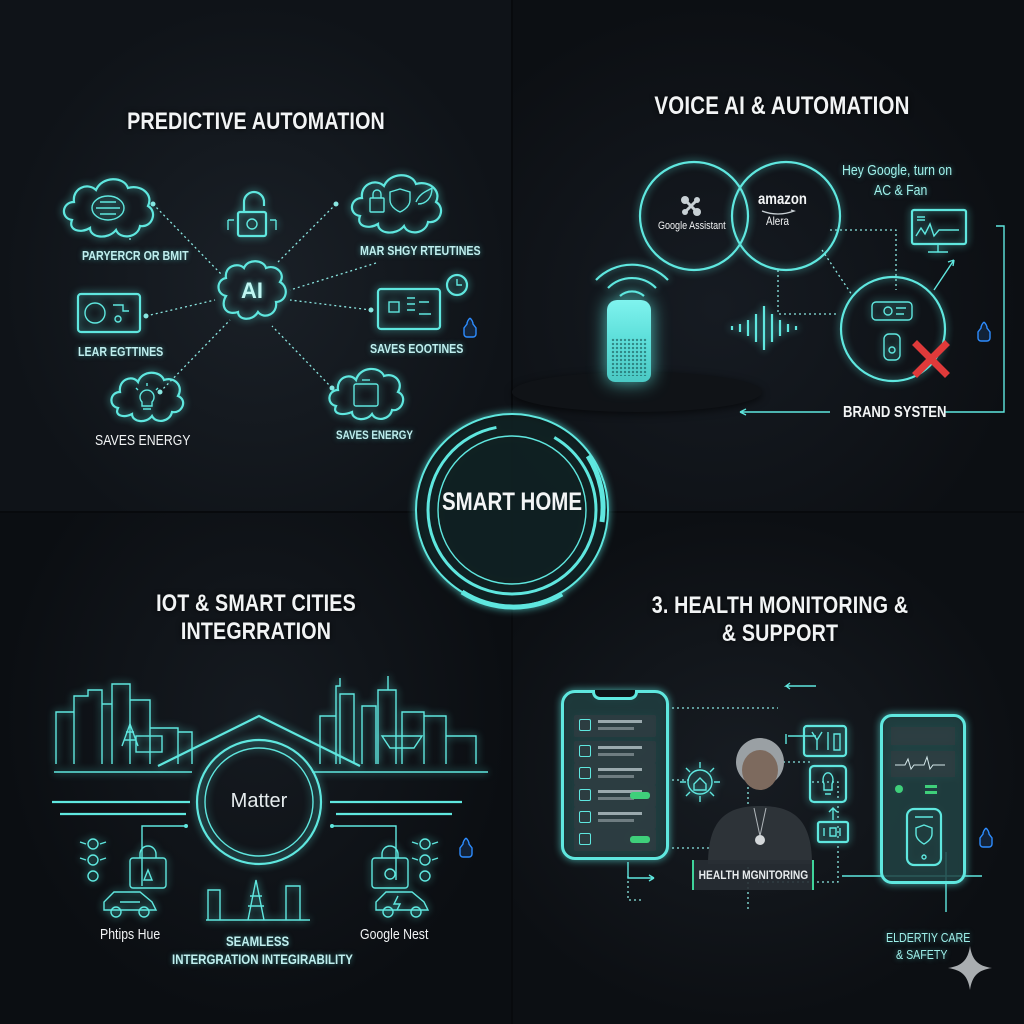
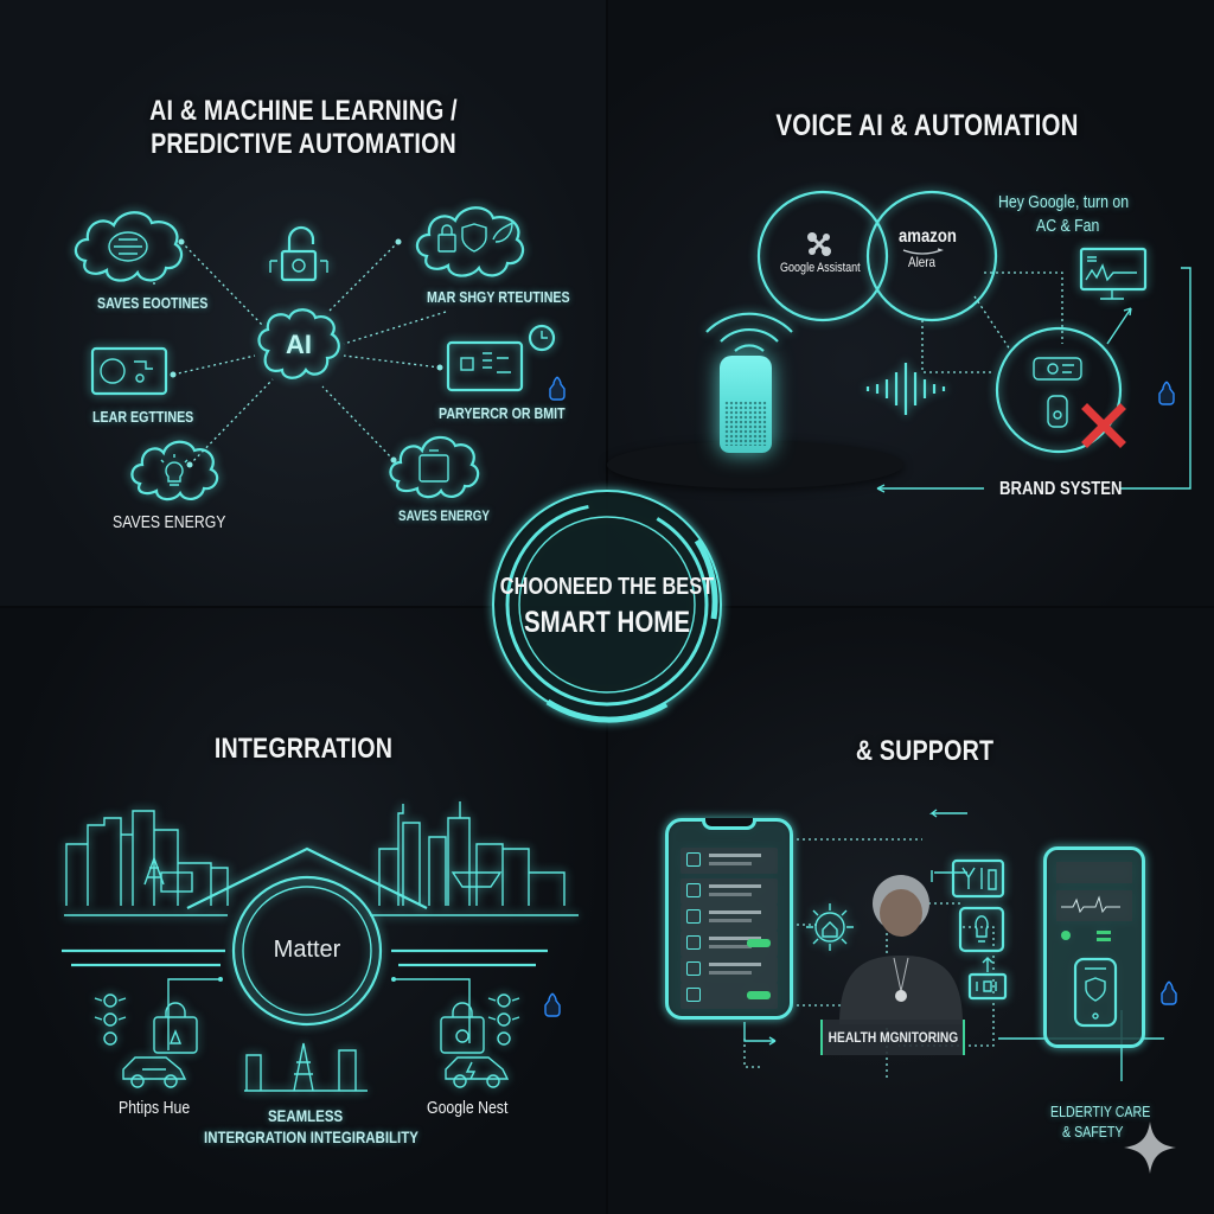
+ AI & MACHINE LEARNING /
  PREDICTIVE AUTOMATION
  AI
- PARYERCR OR BMIT
+ SAVES EOOTINES
  MAR SHGY RTEUTINES
  LEAR EGTTINES
- SAVES EOOTINES
+ PARYERCR OR BMIT
  SAVES ENERGY
  SAVES ENERGY
  VOICE AI & AUTOMATION
  Google Assistant
  amazon
  Alera
  Hey Google, turn on
  AC & Fan
  BRAND SYSTEN
- IOT & SMART CITIES
  INTEGRRATION
  Matter
  Phtips Hue
  Google Nest
  SEAMLESS
  INTERGRATION INTEGIRABILITY
- 3. HEALTH MONITORING &
  & SUPPORT
  HEALTH MGNITORING
  ELDERTIY CARE
  & SAFETY
+ CHOONEED THE BEST
  SMART HOME
